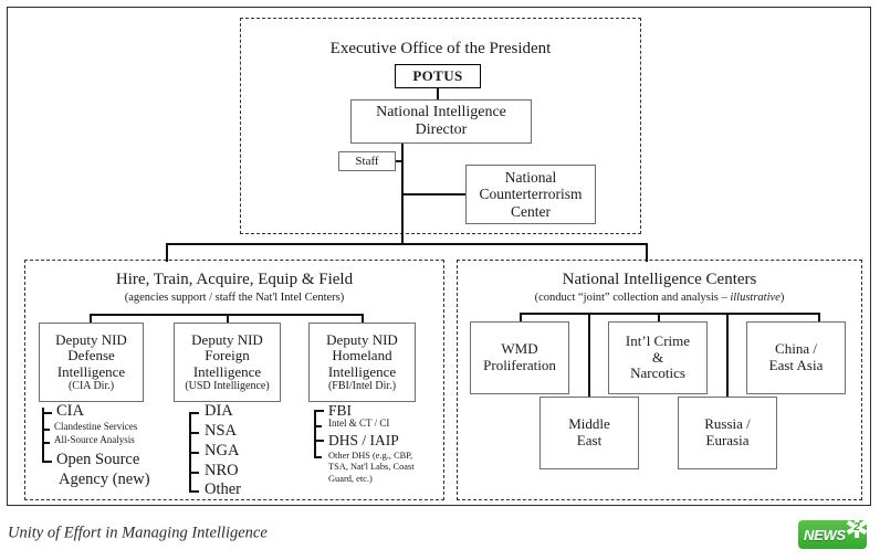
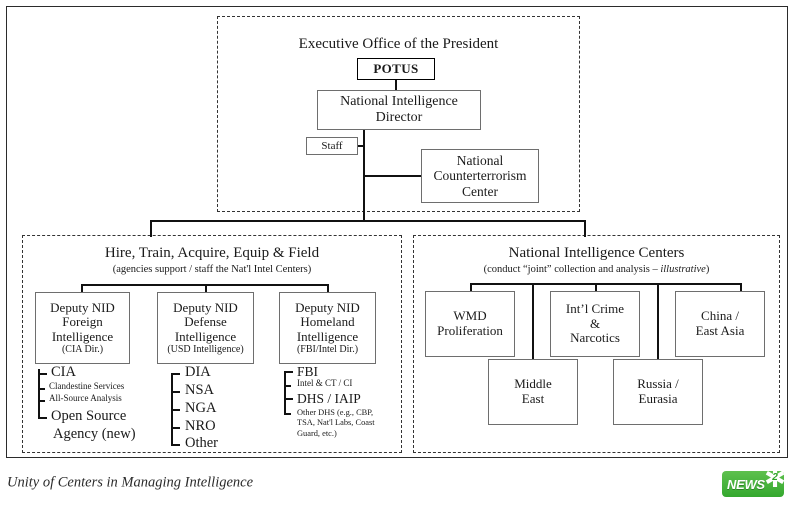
  Executive Office of the President
  POTUS
  National Intelligence
  Director
  Staff
  National
  Counterterrorism
  Center
  Hire, Train, Acquire, Equip & Field
  (agencies support / staff the Nat'l Intel Centers)
  Deputy NID
- Defense
+ Foreign
  Intelligence
  (CIA Dir.)
  Deputy NID
- Foreign
+ Defense
  Intelligence
  (USD Intelligence)
  Deputy NID
  Homeland
  Intelligence
  (FBI/Intel Dir.)
  CIA
  Clandestine Services
  All-Source Analysis
  Open Source
  Agency (new)
  DIA
  NSA
  NGA
  NRO
  Other
  FBI
  Intel & CT / CI
  DHS / IAIP
  Other DHS (e.g., CBP, TSA, Nat'l Labs, Coast Guard, etc.)
  National Intelligence Centers
  (conduct “joint” collection and analysis – illustrative)
  WMD
  Proliferation
  Middle
  East
  Int’l Crime
  &
  Narcotics
  Russia /
  Eurasia
  China /
  East Asia
- Unity of Effort in Managing Intelligence
+ Unity of Centers in Managing Intelligence
  NEWS
  ✱
  2
